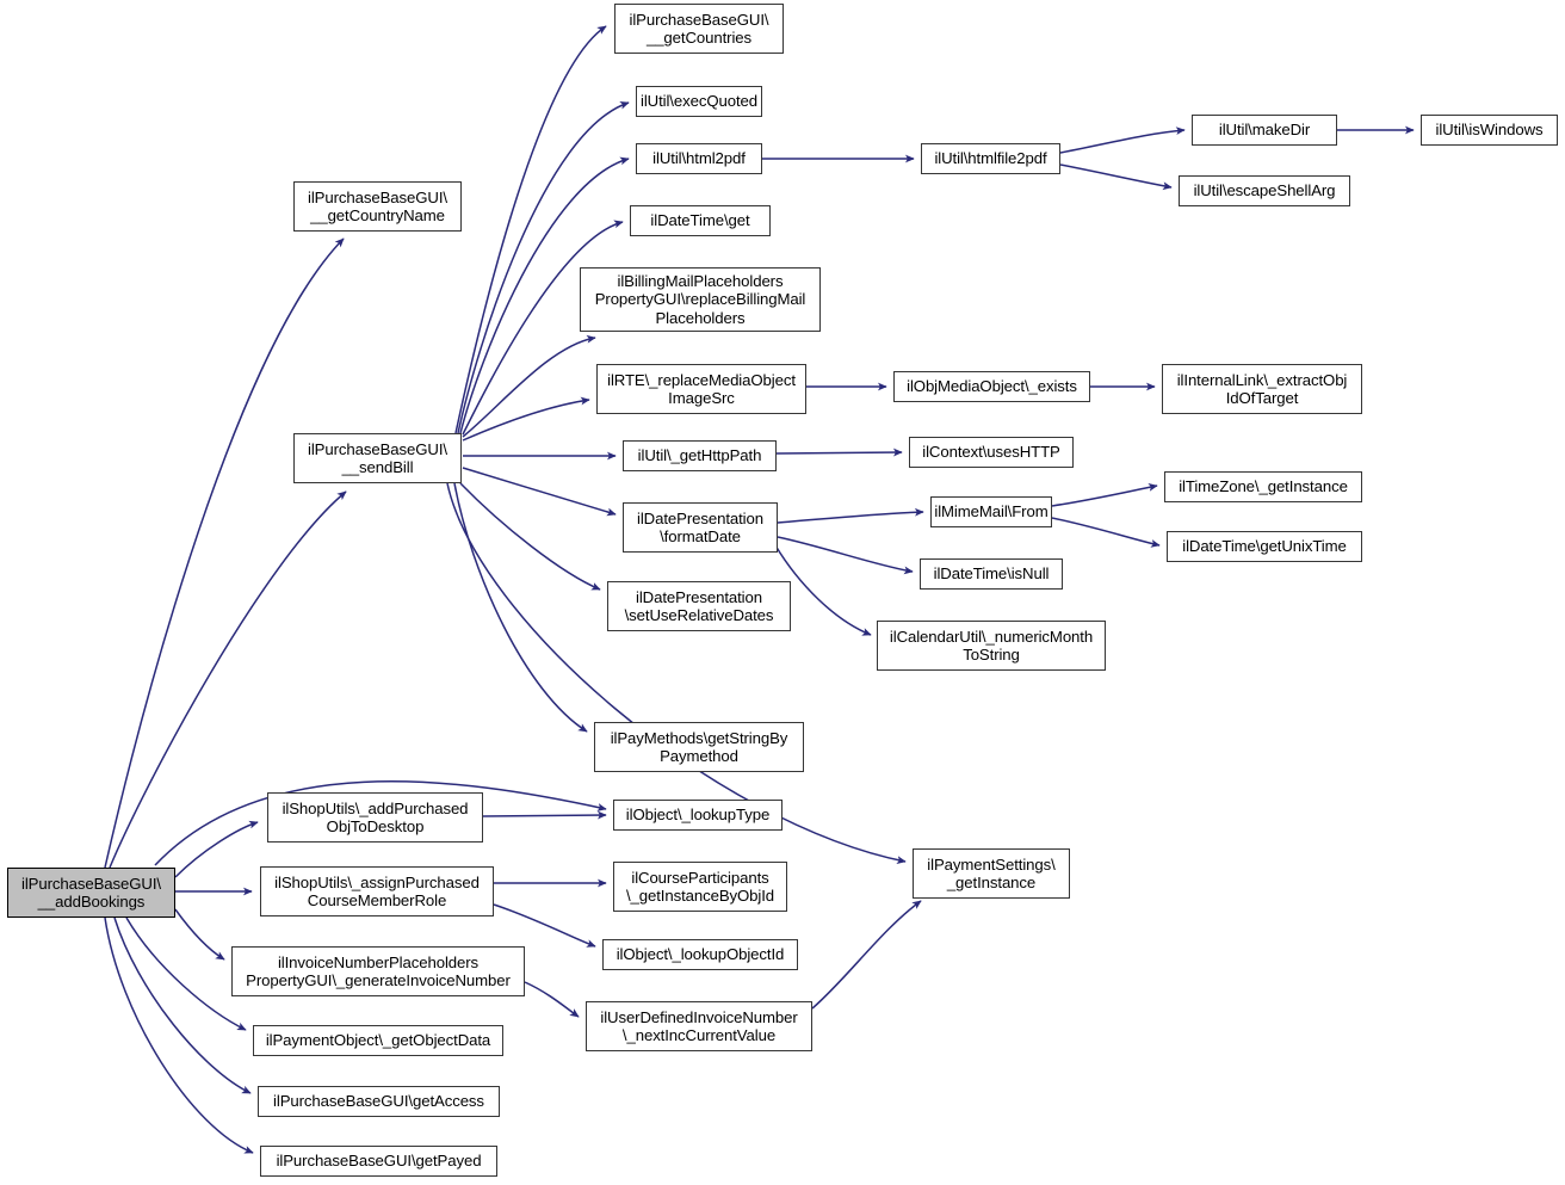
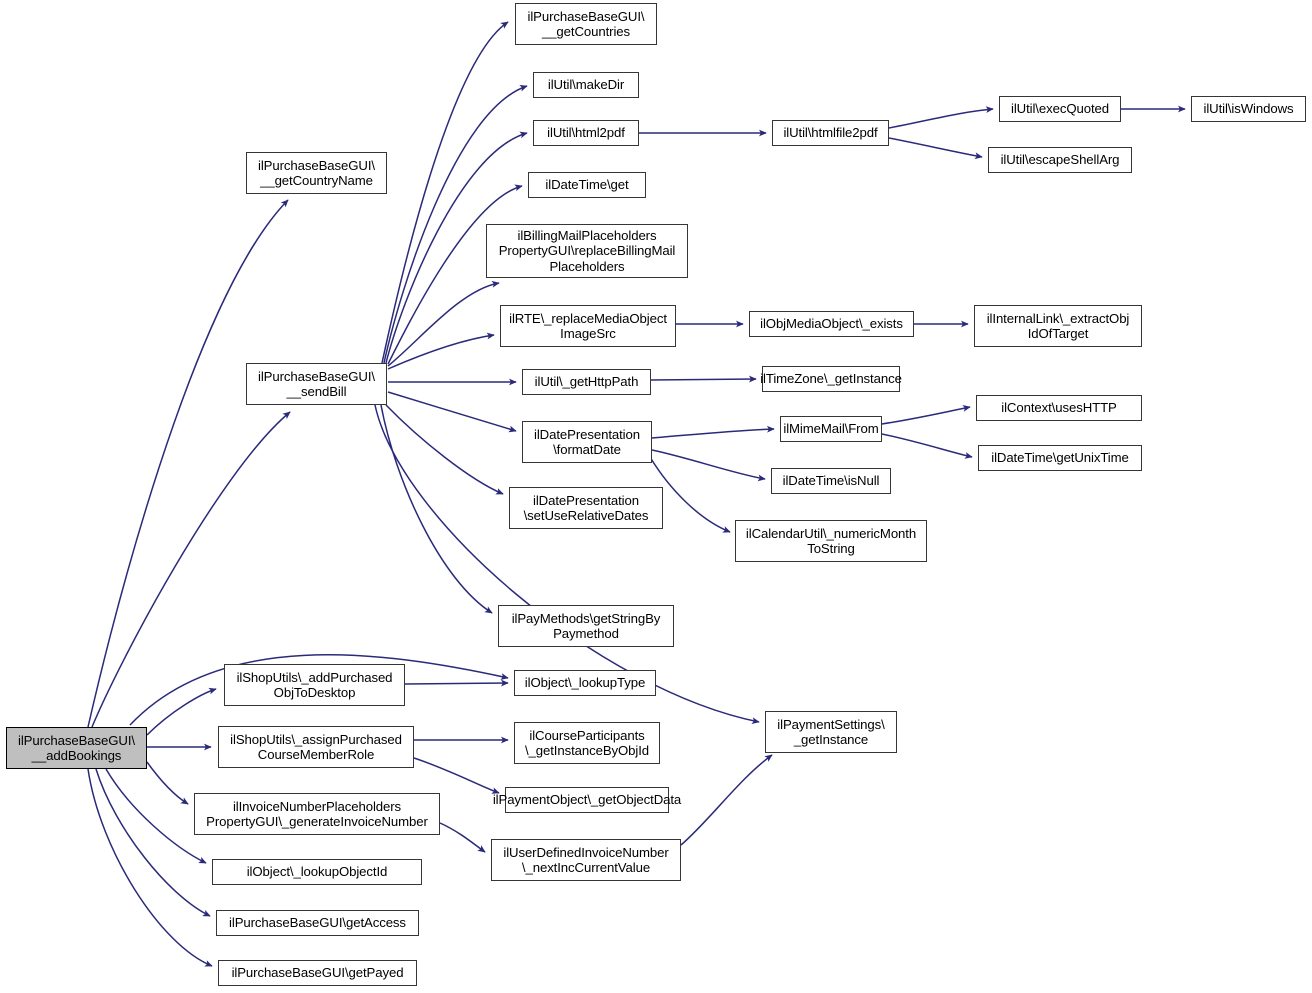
  ilPurchaseBaseGUI\
  __addBookings
  ilPurchaseBaseGUI\
  __getCountryName
  ilPurchaseBaseGUI\
  __sendBill
  ilPurchaseBaseGUI\
  __getCountries
- ilUtil\execQuoted
+ ilUtil\makeDir
  ilUtil\html2pdf
  ilDateTime\get
  ilBillingMailPlaceholders
  PropertyGUI\replaceBillingMail
  Placeholders
  ilRTE\_replaceMediaObject
  ImageSrc
  ilUtil\_getHttpPath
  ilDatePresentation
  \formatDate
  ilDatePresentation
  \setUseRelativeDates
  ilPayMethods\getStringBy
  Paymethod
  ilShopUtils\_addPurchased
  ObjToDesktop
  ilShopUtils\_assignPurchased
  CourseMemberRole
  ilInvoiceNumberPlaceholders
  PropertyGUI\_generateInvoiceNumber
- ilPaymentObject\_getObjectData
+ ilObject\_lookupObjectId
  ilPurchaseBaseGUI\getAccess
  ilPurchaseBaseGUI\getPayed
  ilObject\_lookupType
  ilCourseParticipants
  \_getInstanceByObjId
- ilObject\_lookupObjectId
+ ilPaymentObject\_getObjectData
  ilUserDefinedInvoiceNumber
  \_nextIncCurrentValue
  ilUtil\htmlfile2pdf
- ilUtil\makeDir
+ ilUtil\execQuoted
  ilUtil\escapeShellArg
  ilUtil\isWindows
  ilObjMediaObject\_exists
  ilInternalLink\_extractObj
  IdOfTarget
- ilContext\usesHTTP
+ ilTimeZone\_getInstance
  ilMimeMail\From
  ilDateTime\isNull
  ilCalendarUtil\_numericMonth
  ToString
- ilTimeZone\_getInstance
+ ilContext\usesHTTP
  ilDateTime\getUnixTime
  ilPaymentSettings\
  _getInstance
